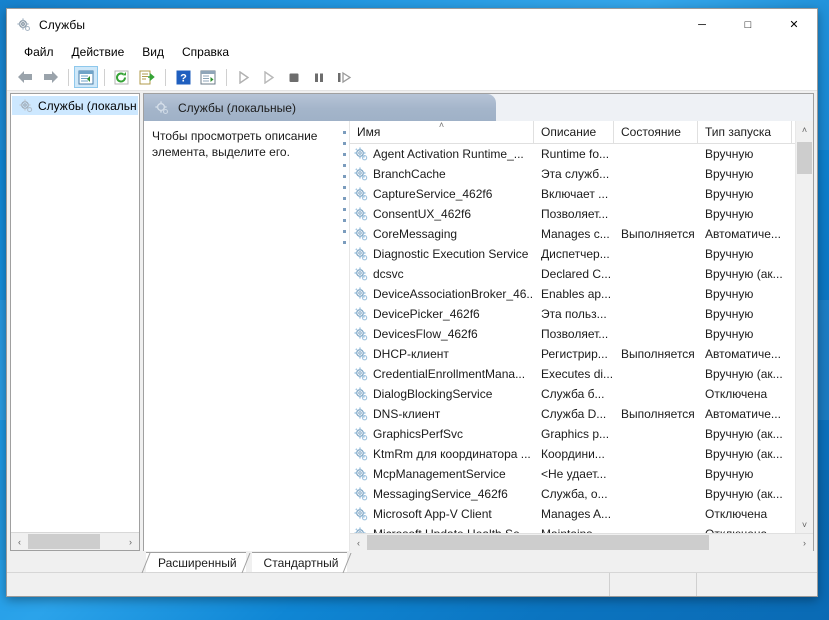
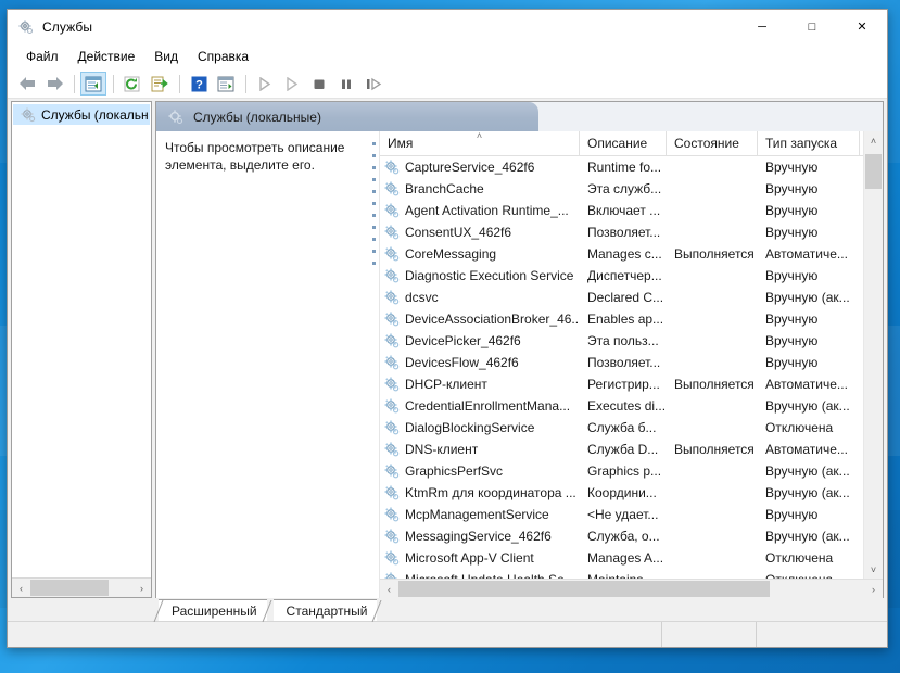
  Службы
  ─
  □
  ✕
  Файл
  Действие
  Вид
  Справка
  ?
  Службы (локальн
  ‹
  ›
  Службы (локальные)
  Чтобы просмотреть описание элемента, выделите его.
  Имя
  ˄
  Описание
  Состояние
  Тип запуска
- Agent Activation Runtime_...
+ CaptureService_462f6
  Runtime fo...
  Вручную
  BranchCache
  Эта служб...
  Вручную
- CaptureService_462f6
+ Agent Activation Runtime_...
  Включает ...
  Вручную
  ConsentUX_462f6
  Позволяет...
  Вручную
  CoreMessaging
  Manages c...
  Выполняется
  Автоматиче...
  Diagnostic Execution Service
  Диспетчер...
  Вручную
  dcsvc
  Declared C...
  Вручную (ак...
  DeviceAssociationBroker_46..
  Enables ap...
  Вручную
  DevicePicker_462f6
  Эта польз...
  Вручную
  DevicesFlow_462f6
  Позволяет...
  Вручную
  DHCP-клиент
  Регистрир...
  Выполняется
  Автоматиче...
  CredentialEnrollmentMana...
  Executes di...
  Вручную (ак...
  DialogBlockingService
  Служба б...
  Отключена
  DNS-клиент
  Служба D...
  Выполняется
  Автоматиче...
  GraphicsPerfSvc
  Graphics p...
  Вручную (ак...
  KtmRm для координатора ...
  Координи...
  Вручную (ак...
  McpManagementService
  <Не удает...
  Вручную
  MessagingService_462f6
  Служба, о...
  Вручную (ак...
  Microsoft App-V Client
  Manages A...
  Отключена
  ˄
  ˅
  ‹
  ›
  Расширенный
  Стандартный
